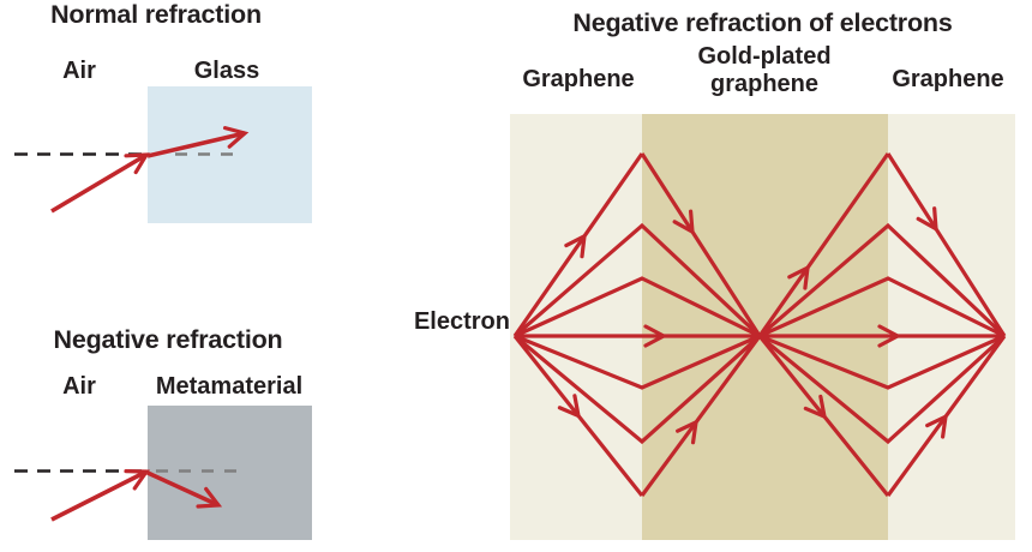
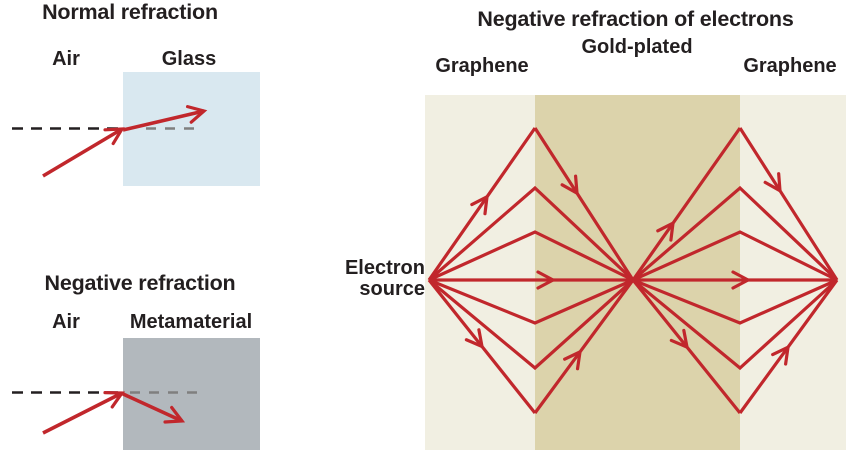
  Normal refraction
  Air
  Glass
  Negative refraction
  Air
  Metamaterial
  Negative refraction of electrons
  Graphene
  Gold-plated
- graphene
  Graphene
  Electron
+ source
